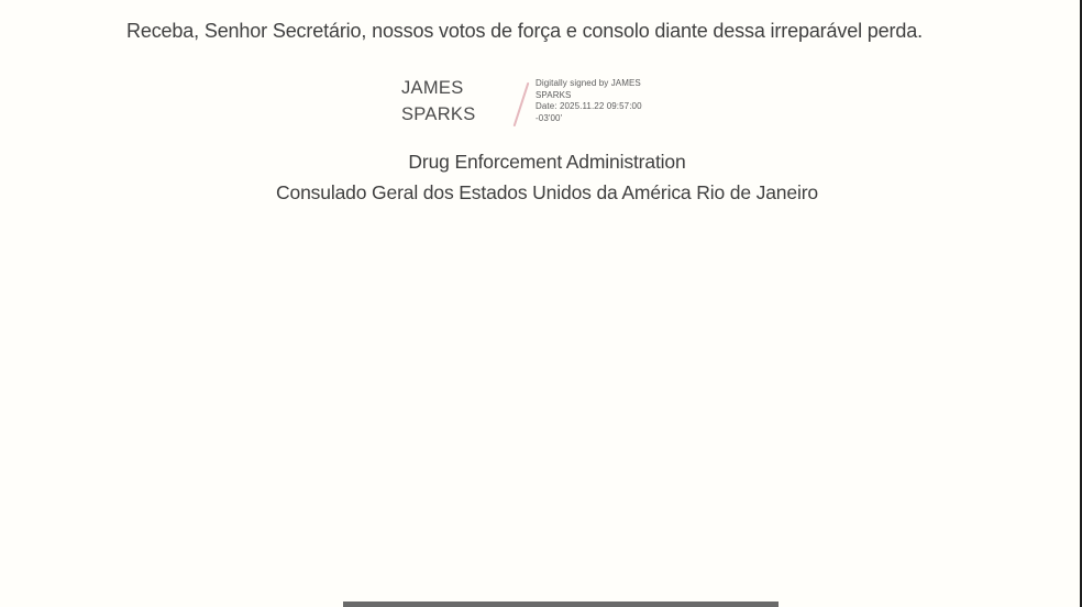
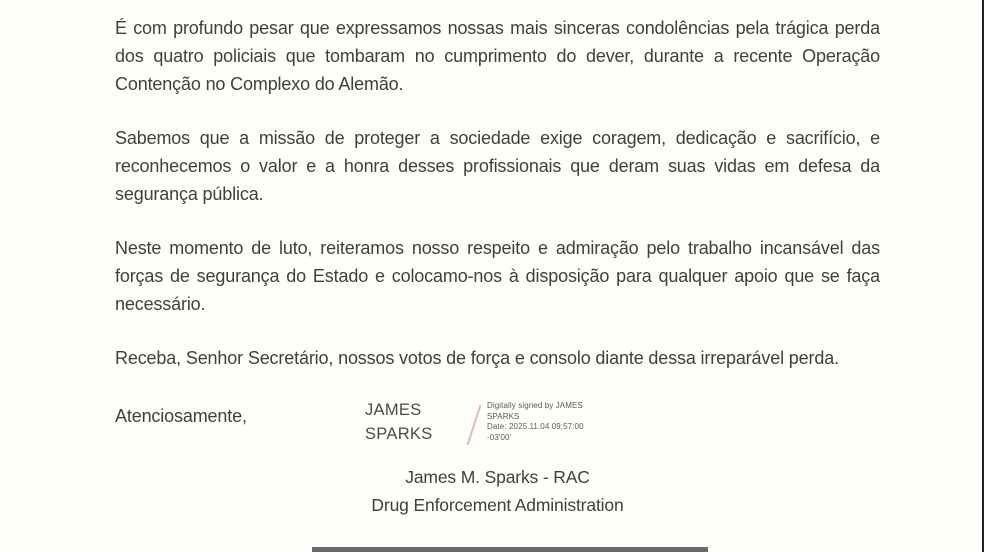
+ É com profundo pesar que expressamos nossas mais sinceras condolências pela trágica perda dos quatro policiais que tombaram no cumprimento do dever, durante a recente Operação Contenção no Complexo do Alemão.
+ Sabemos que a missão de proteger a sociedade exige coragem, dedicação e sacrifício, e reconhecemos o valor e a honra desses profissionais que deram suas vidas em defesa da segurança pública.
+ Neste momento de luto, reiteramos nosso respeito e admiração pelo trabalho incansável das forças de segurança do Estado e colocamo-nos à disposição para qualquer apoio que se faça necessário.
  Receba, Senhor Secretário, nossos votos de força e consolo diante dessa irreparável perda.
+ Atenciosamente,
  JAMES
  SPARKS
  Digitally signed by JAMES
  SPARKS
- Date: 2025.11.22 09:57:00
+ Date: 2025.11.04 09:57:00
  -03'00'
+ James M. Sparks - RAC
  Drug Enforcement Administration
- Consulado Geral dos Estados Unidos da América Rio de Janeiro
